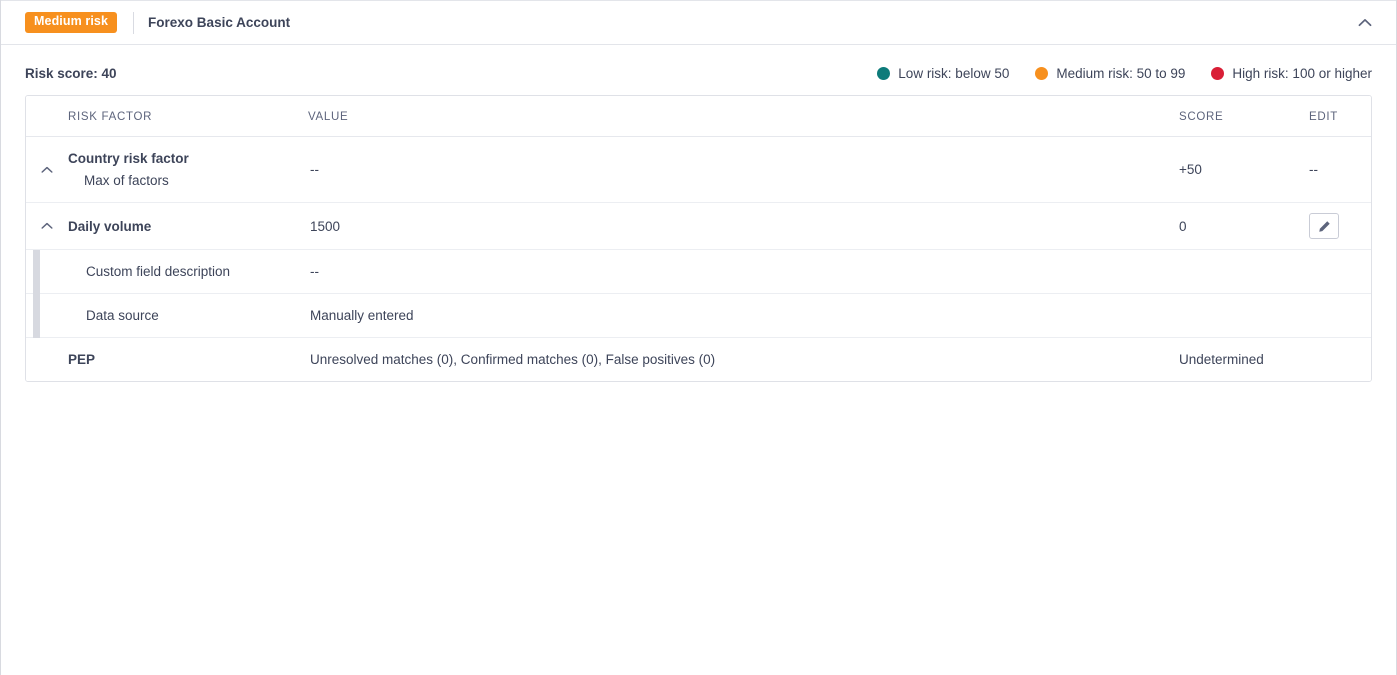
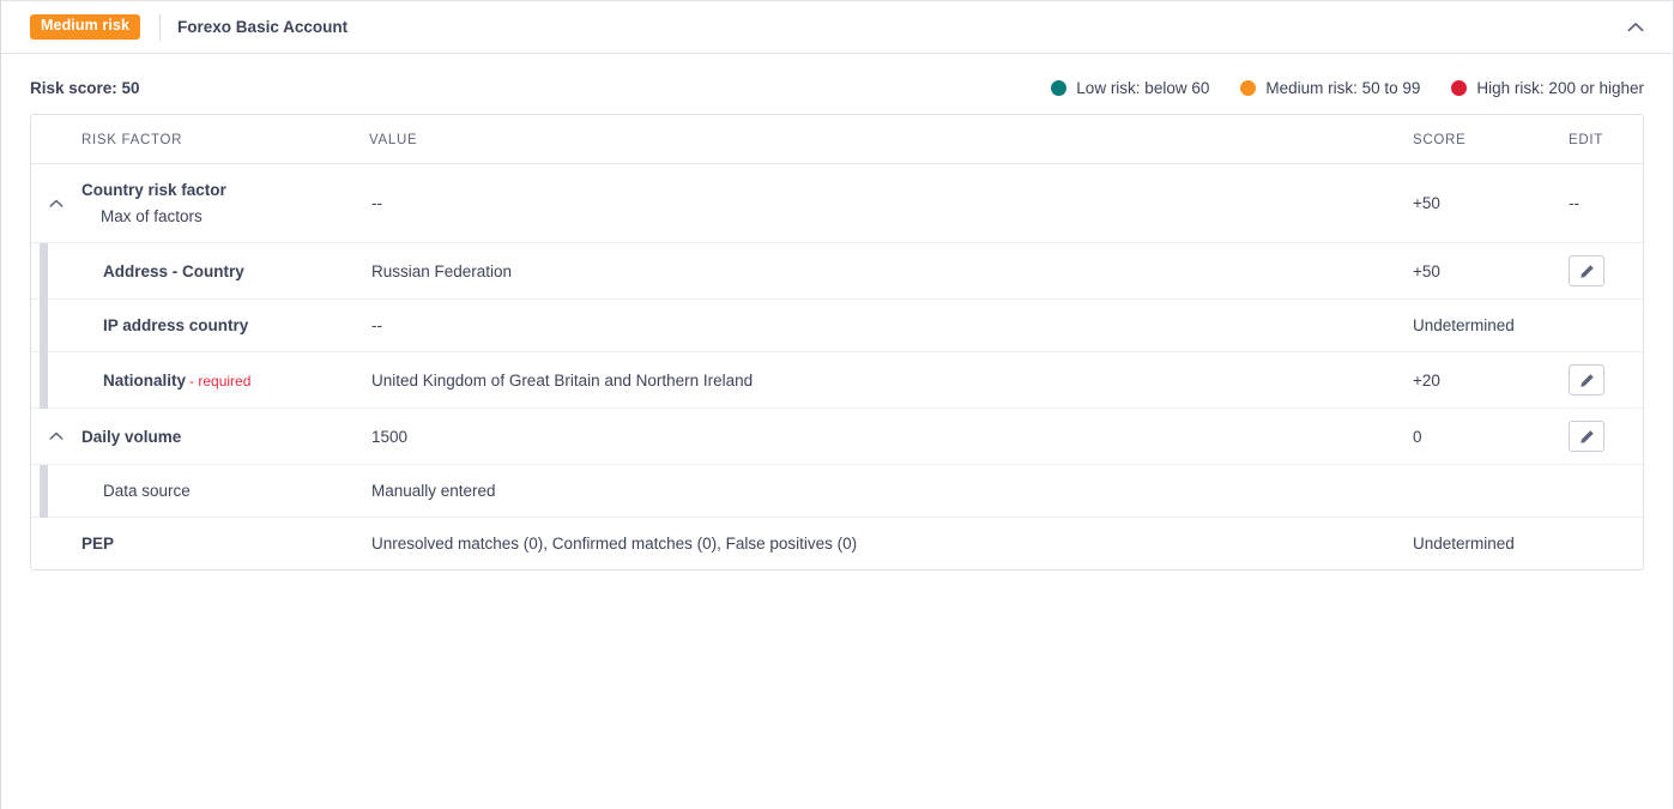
  Medium risk
  Forexo Basic Account
- Risk score: 40
+ Risk score: 50
- Low risk: below 50
+ Low risk: below 60
  Medium risk: 50 to 99
- High risk: 100 or higher
+ High risk: 200 or higher
  	RISK FACTOR	VALUE	SCORE	EDIT
  	Country risk factor Max of factors	--	+50	--
+ 	Address - Country	Russian Federation	+50
+ 	IP address country	--	Undetermined
+ 	Nationality - required	United Kingdom of Great Britain and Northern Ireland	+20
  	Daily volume	1500	0
- 	Custom field description	--
  	Data source	Manually entered
  	PEP	Unresolved matches (0), Confirmed matches (0), False positives (0)	Undetermined
